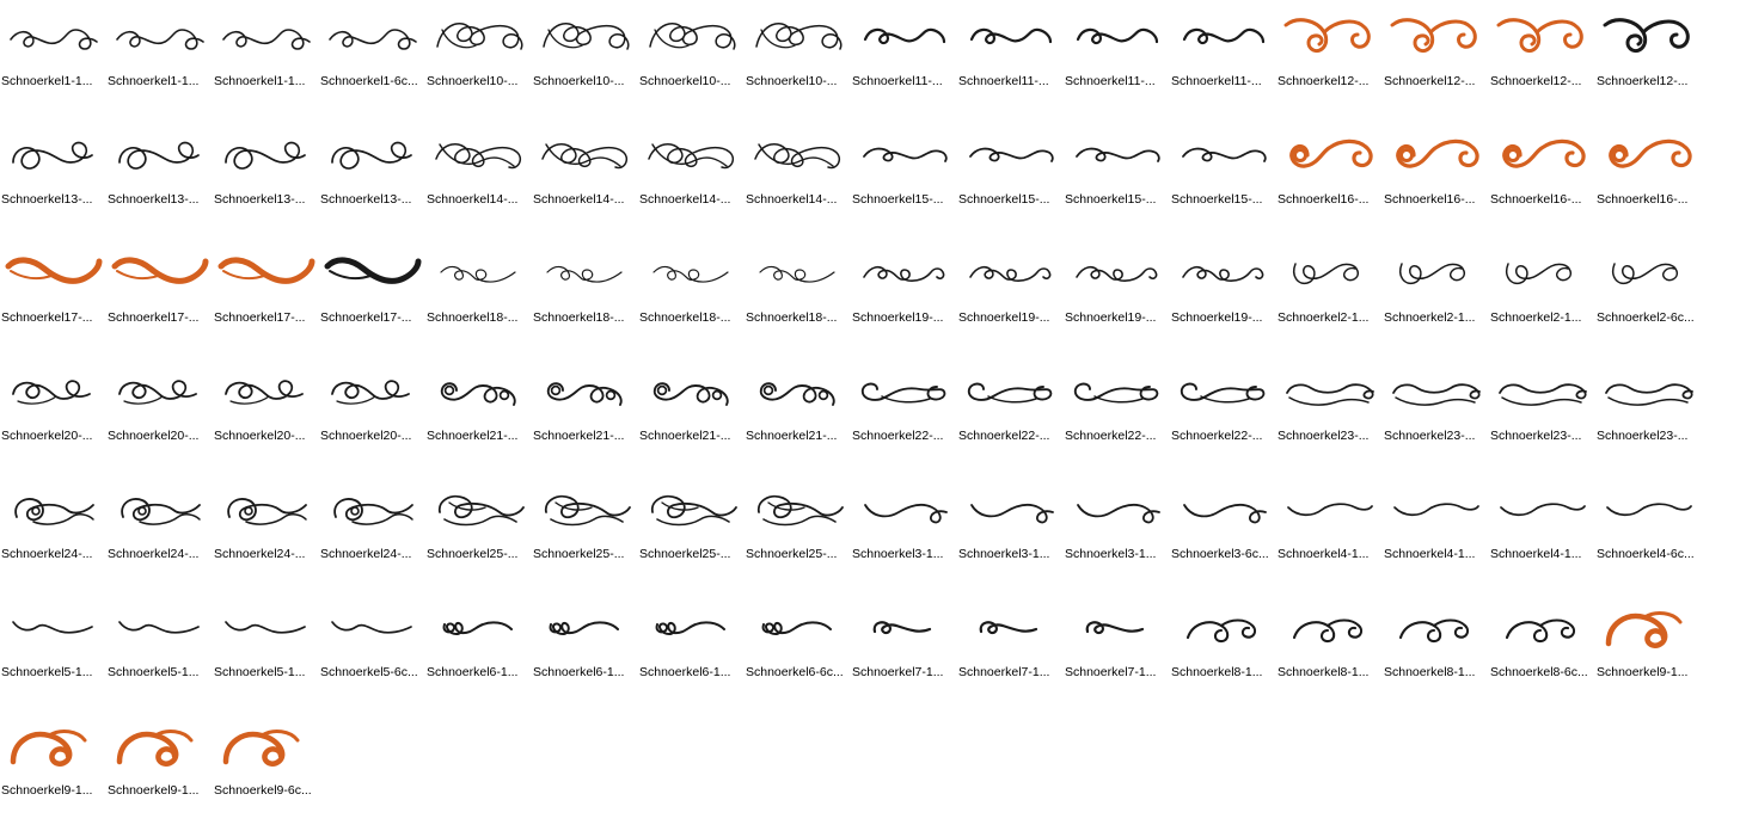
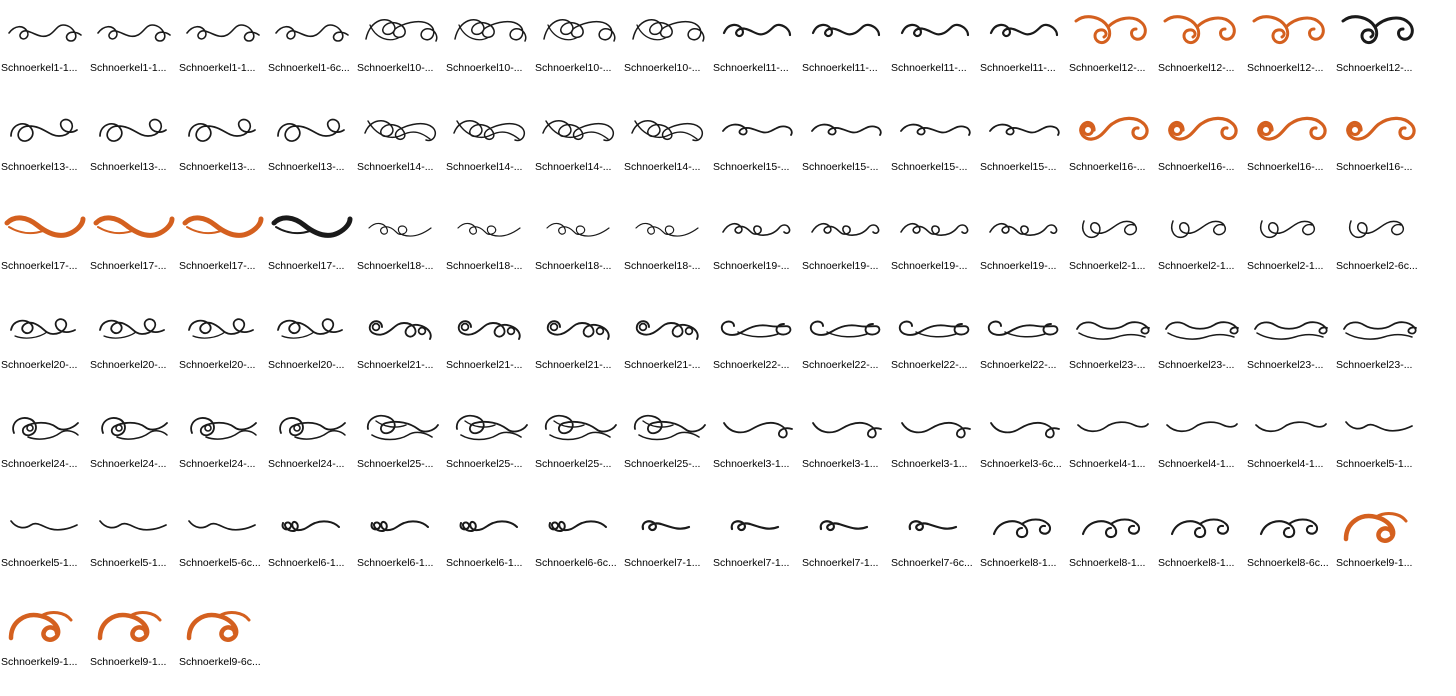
  Schnoerkel1-1...
  Schnoerkel1-1...
  Schnoerkel1-1...
  Schnoerkel1-6c...
  Schnoerkel10-...
  Schnoerkel10-...
  Schnoerkel10-...
  Schnoerkel10-...
  Schnoerkel11-...
  Schnoerkel11-...
  Schnoerkel11-...
  Schnoerkel11-...
  Schnoerkel12-...
  Schnoerkel12-...
  Schnoerkel12-...
  Schnoerkel12-...
  Schnoerkel13-...
  Schnoerkel13-...
  Schnoerkel13-...
  Schnoerkel13-...
  Schnoerkel14-...
  Schnoerkel14-...
  Schnoerkel14-...
  Schnoerkel14-...
  Schnoerkel15-...
  Schnoerkel15-...
  Schnoerkel15-...
  Schnoerkel15-...
  Schnoerkel16-...
  Schnoerkel16-...
  Schnoerkel16-...
  Schnoerkel16-...
  Schnoerkel17-...
  Schnoerkel17-...
  Schnoerkel17-...
  Schnoerkel17-...
  Schnoerkel18-...
  Schnoerkel18-...
  Schnoerkel18-...
  Schnoerkel18-...
  Schnoerkel19-...
  Schnoerkel19-...
  Schnoerkel19-...
  Schnoerkel19-...
  Schnoerkel2-1...
  Schnoerkel2-1...
  Schnoerkel2-1...
  Schnoerkel2-6c...
  Schnoerkel20-...
  Schnoerkel20-...
  Schnoerkel20-...
  Schnoerkel20-...
  Schnoerkel21-...
  Schnoerkel21-...
  Schnoerkel21-...
  Schnoerkel21-...
  Schnoerkel22-...
  Schnoerkel22-...
  Schnoerkel22-...
  Schnoerkel22-...
  Schnoerkel23-...
  Schnoerkel23-...
  Schnoerkel23-...
  Schnoerkel23-...
  Schnoerkel24-...
  Schnoerkel24-...
  Schnoerkel24-...
  Schnoerkel24-...
  Schnoerkel25-...
  Schnoerkel25-...
  Schnoerkel25-...
  Schnoerkel25-...
  Schnoerkel3-1...
  Schnoerkel3-1...
  Schnoerkel3-1...
  Schnoerkel3-6c...
  Schnoerkel4-1...
  Schnoerkel4-1...
  Schnoerkel4-1...
- Schnoerkel4-6c...
  Schnoerkel5-1...
  Schnoerkel5-1...
  Schnoerkel5-1...
  Schnoerkel5-6c...
  Schnoerkel6-1...
  Schnoerkel6-1...
  Schnoerkel6-1...
  Schnoerkel6-6c...
  Schnoerkel7-1...
  Schnoerkel7-1...
  Schnoerkel7-1...
+ Schnoerkel7-6c...
  Schnoerkel8-1...
  Schnoerkel8-1...
  Schnoerkel8-1...
  Schnoerkel8-6c...
  Schnoerkel9-1...
  Schnoerkel9-1...
  Schnoerkel9-1...
  Schnoerkel9-6c...
